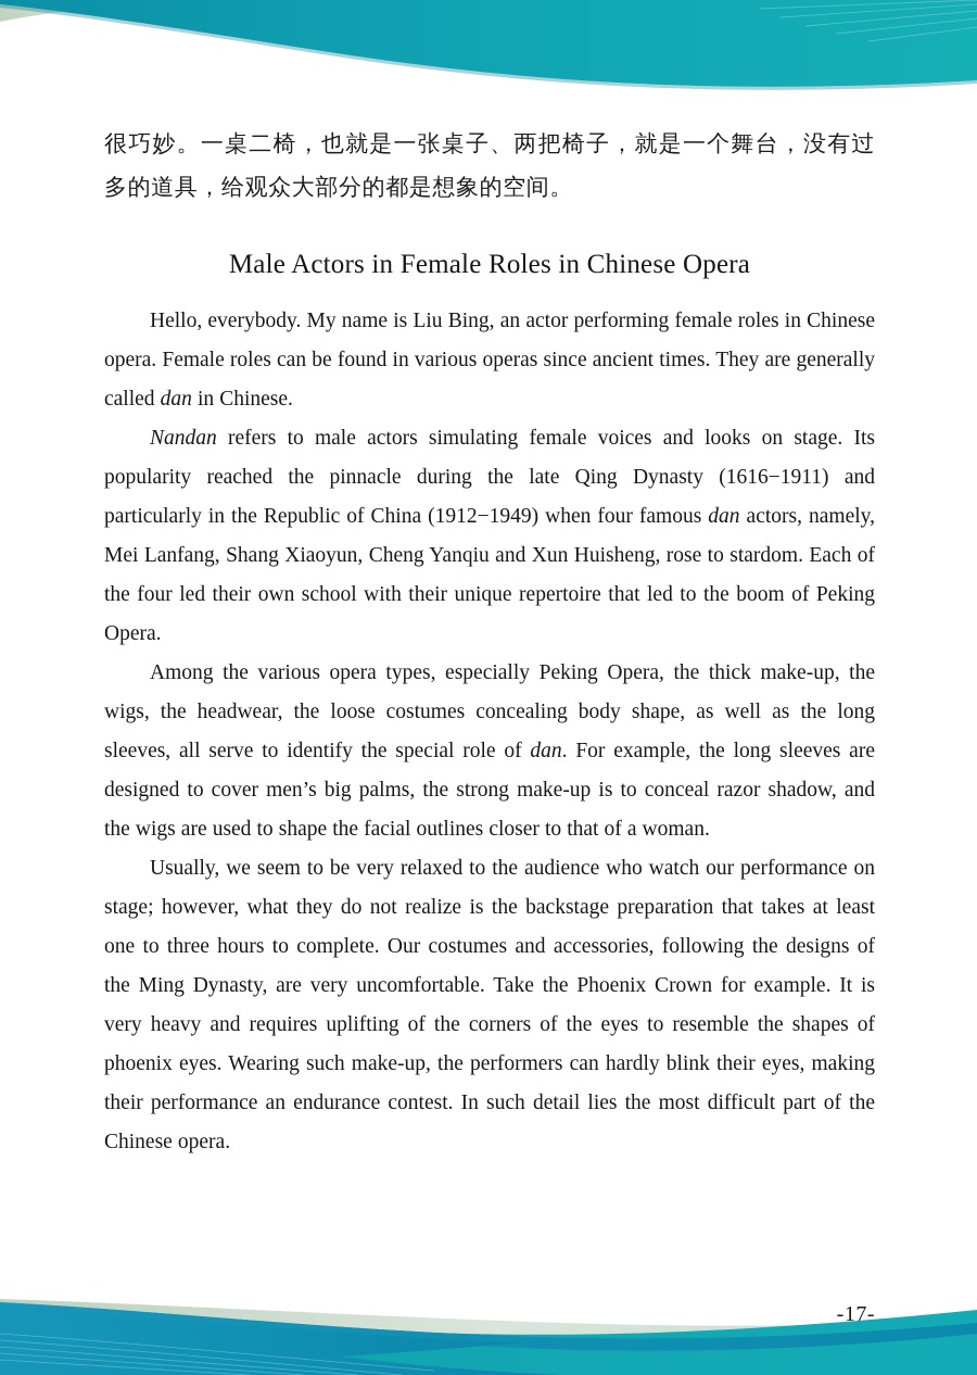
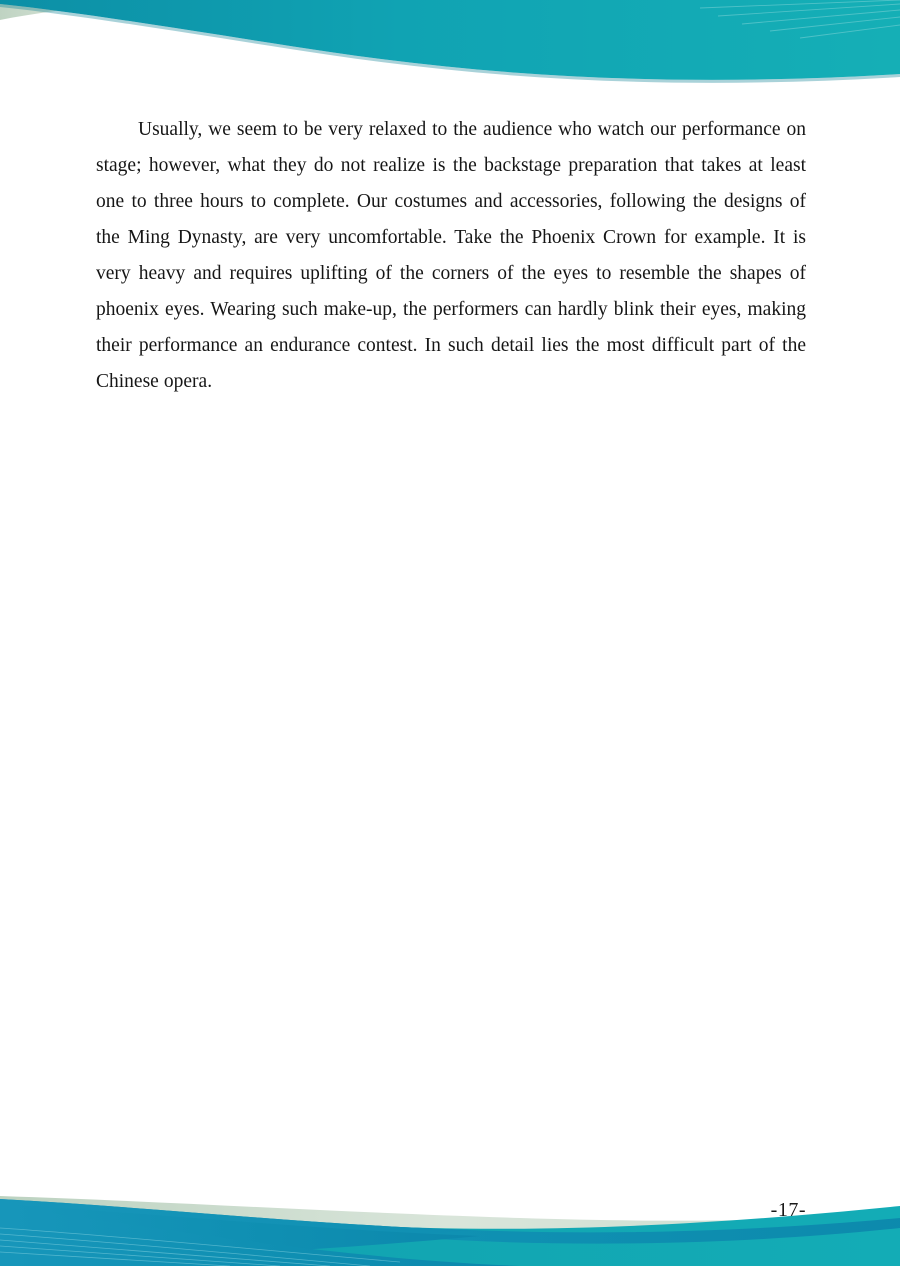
- 很巧妙。一桌二椅，也就是一张桌子、两把椅子，就是一个舞台，没有过多的道具，给观众大部分的都是想象的空间。
- Male Actors in Female Roles in Chinese Opera
- Hello, everybody. My name is Liu Bing, an actor performing female roles in Chinese opera. Female roles can be found in various operas since ancient times. They are generally called dan in Chinese.
- Nandan refers to male actors simulating female voices and looks on stage. Its popularity reached the pinnacle during the late Qing Dynasty (1616−1911) and particularly in the Republic of China (1912−1949) when four famous dan actors, namely, Mei Lanfang, Shang Xiaoyun, Cheng Yanqiu and Xun Huisheng, rose to stardom. Each of the four led their own school with their unique repertoire that led to the boom of Peking Opera.
- Among the various opera types, especially Peking Opera, the thick make-up, the wigs, the headwear, the loose costumes concealing body shape, as well as the long sleeves, all serve to identify the special role of dan. For example, the long sleeves are designed to cover men’s big palms, the strong make-up is to conceal razor shadow, and the wigs are used to shape the facial outlines closer to that of a woman.
  Usually, we seem to be very relaxed to the audience who watch our performance on stage; however, what they do not realize is the backstage preparation that takes at least one to three hours to complete. Our costumes and accessories, following the designs of the Ming Dynasty, are very uncomfortable. Take the Phoenix Crown for example. It is very heavy and requires uplifting of the corners of the eyes to resemble the shapes of phoenix eyes. Wearing such make-up, the performers can hardly blink their eyes, making their performance an endurance contest. In such detail lies the most difficult part of the Chinese opera.
  -17-
